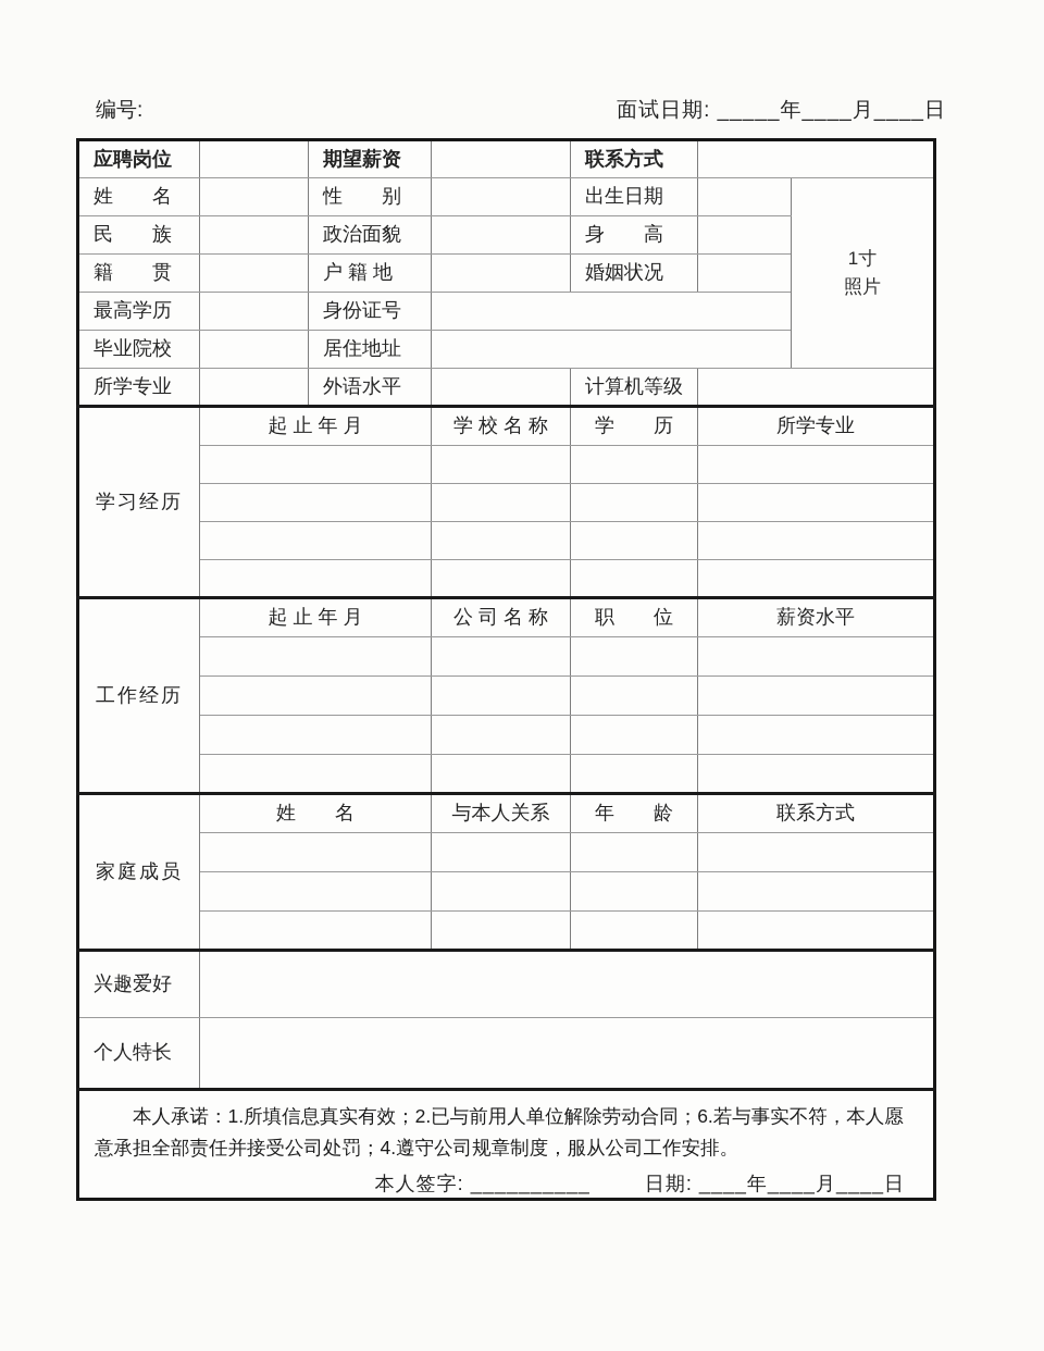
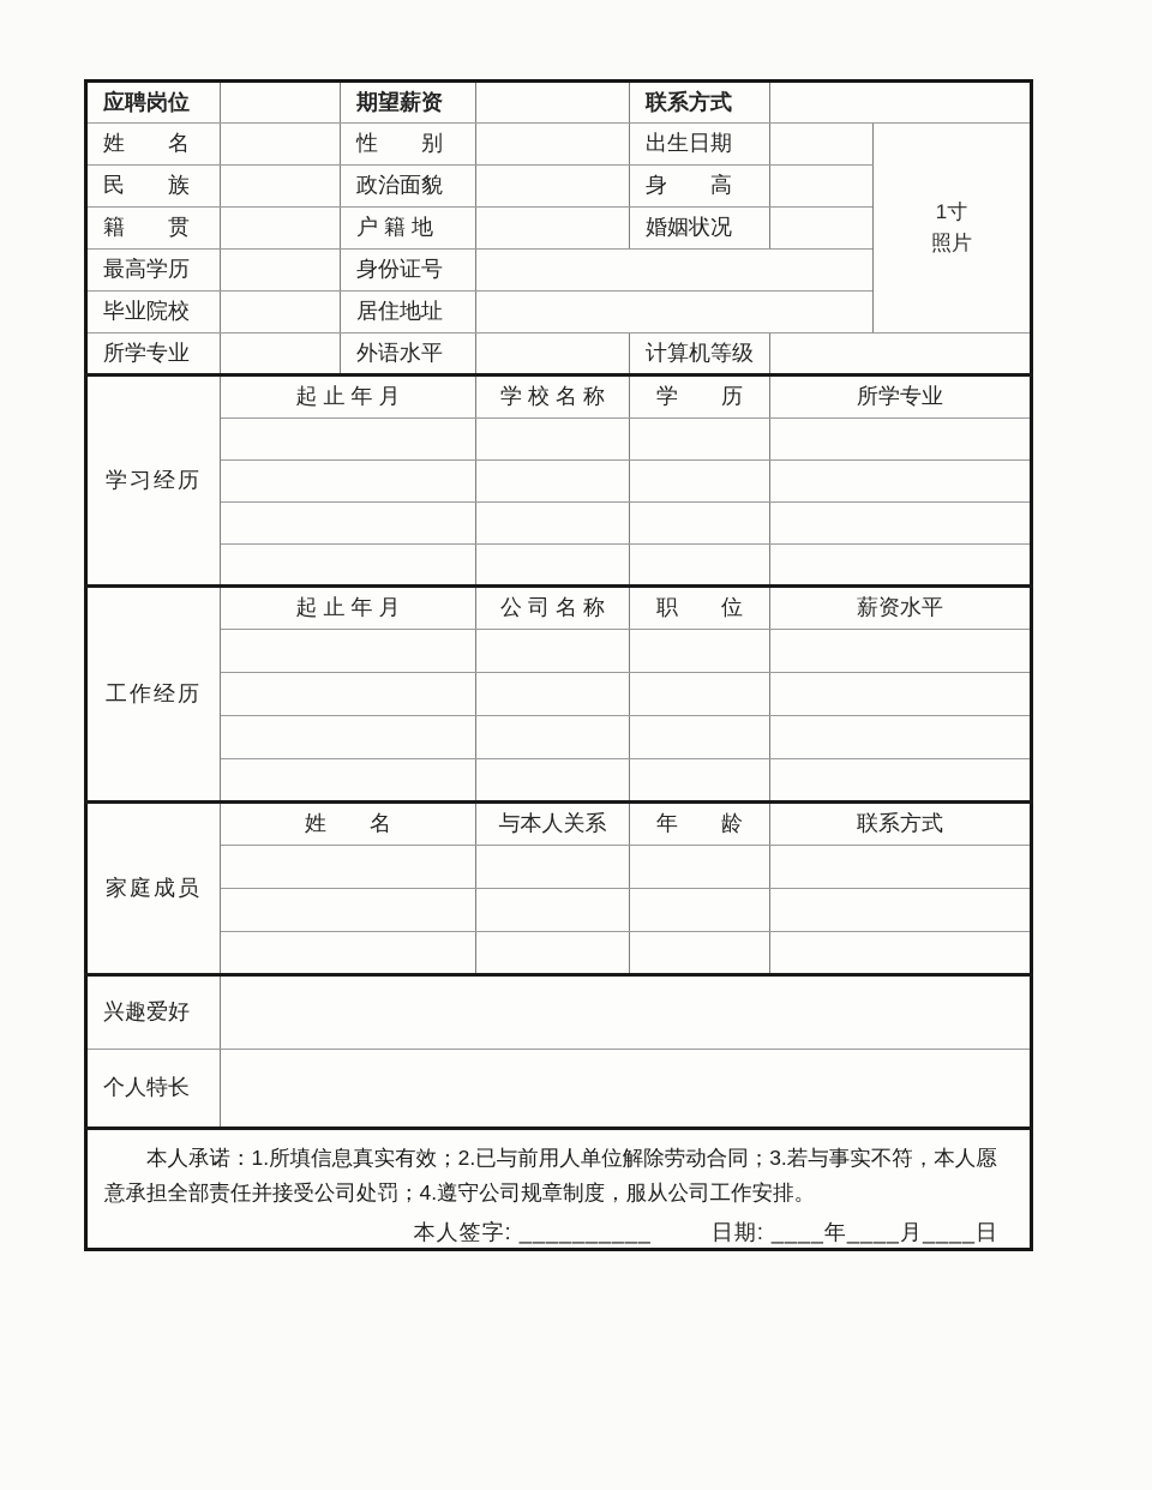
- 编号:
- 面试日期: _____年____月____日
  应聘岗位		期望薪资		联系方式
  姓 名		性 别		出生日期		1寸 照片
  民 族		政治面貌		身 高
  籍 贯		户 籍 地		婚姻状况
  最高学历		身份证号
  毕业院校		居住地址
  所学专业		外语水平		计算机等级
  学习经历	起 止 年 月	学 校 名 称	学 历	所学专业
  工作经历	起 止 年 月	公 司 名 称	职 位	薪资水平
  家庭成员	姓 名	与本人关系	年 龄	联系方式
  兴趣爱好
  个人特长
- 本人承诺：1.所填信息真实有效；2.已与前用人单位解除劳动合同；6.若与事实不符，本人愿意承担全部责任并接受公司处罚；4.遵守公司规章制度，服从公司工作安排。 本人签字: __________ 日期: ____年____月____日
+ 本人承诺：1.所填信息真实有效；2.已与前用人单位解除劳动合同；3.若与事实不符，本人愿意承担全部责任并接受公司处罚；4.遵守公司规章制度，服从公司工作安排。 本人签字: __________ 日期: ____年____月____日
